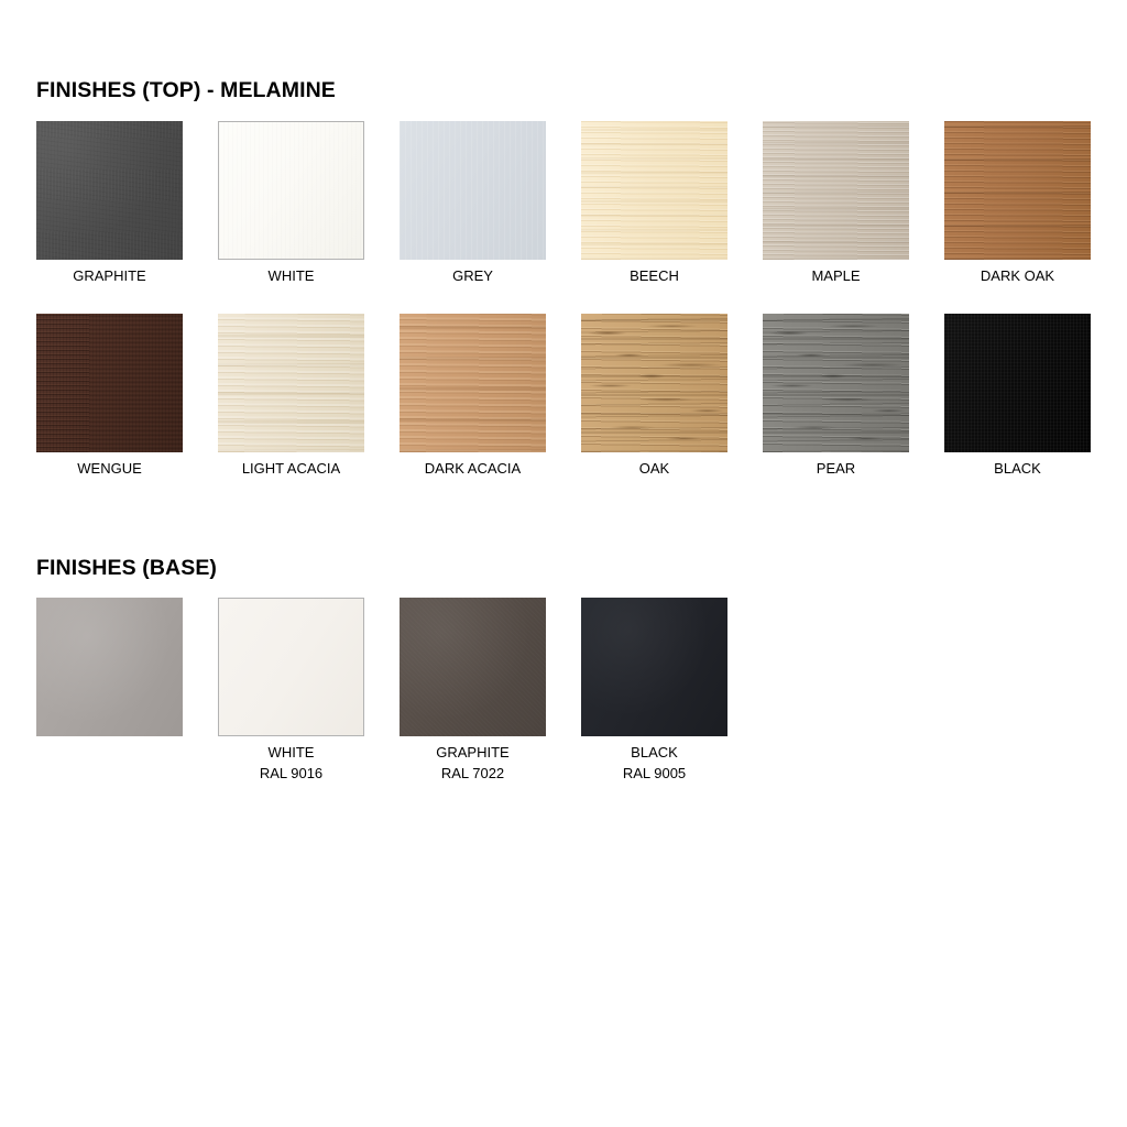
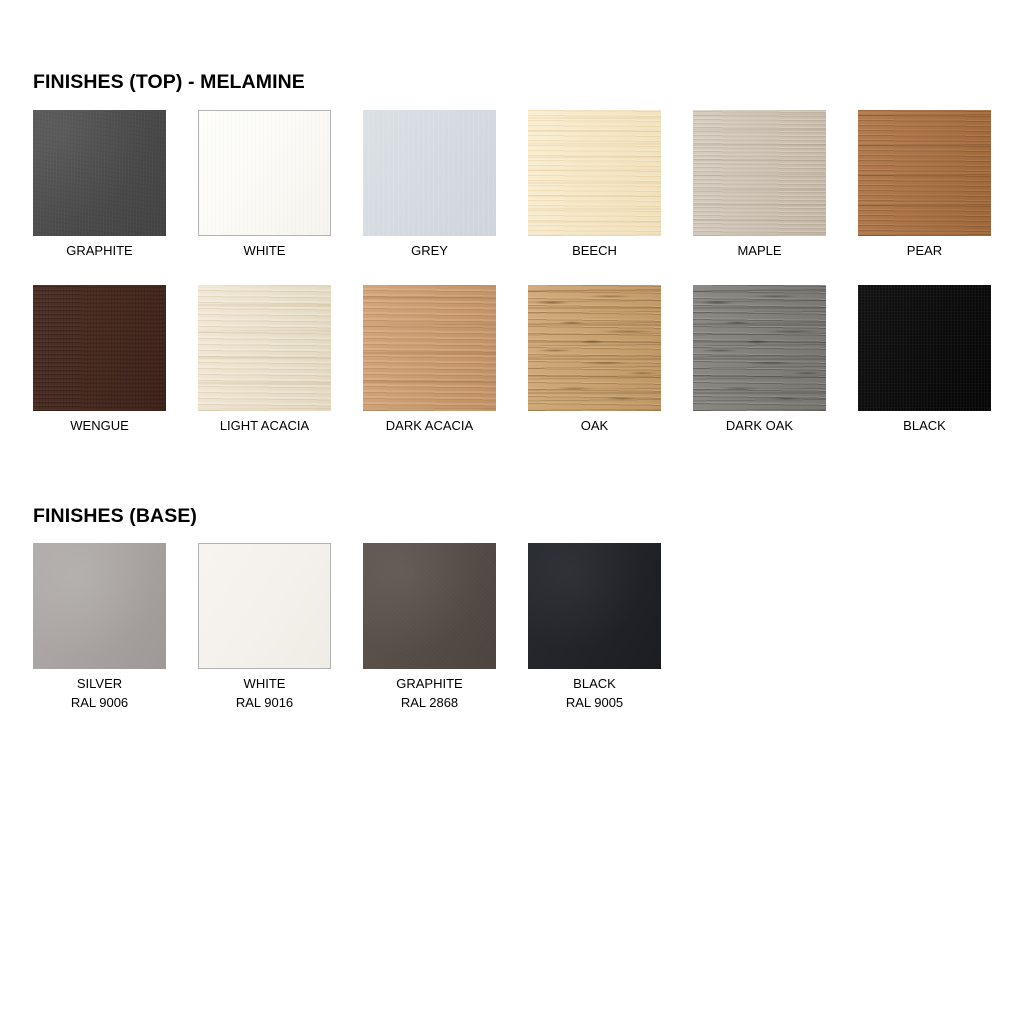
  FINISHES (TOP) - MELAMINE
  GRAPHITE
  WHITE
  GREY
  BEECH
  MAPLE
- DARK OAK
+ PEAR
  WENGUE
  LIGHT ACACIA
  DARK ACACIA
  OAK
- PEAR
+ DARK OAK
  BLACK
  FINISHES (BASE)
+ SILVER
+ RAL 9006
  WHITE
  RAL 9016
  GRAPHITE
- RAL 7022
+ RAL 2868
  BLACK
  RAL 9005
